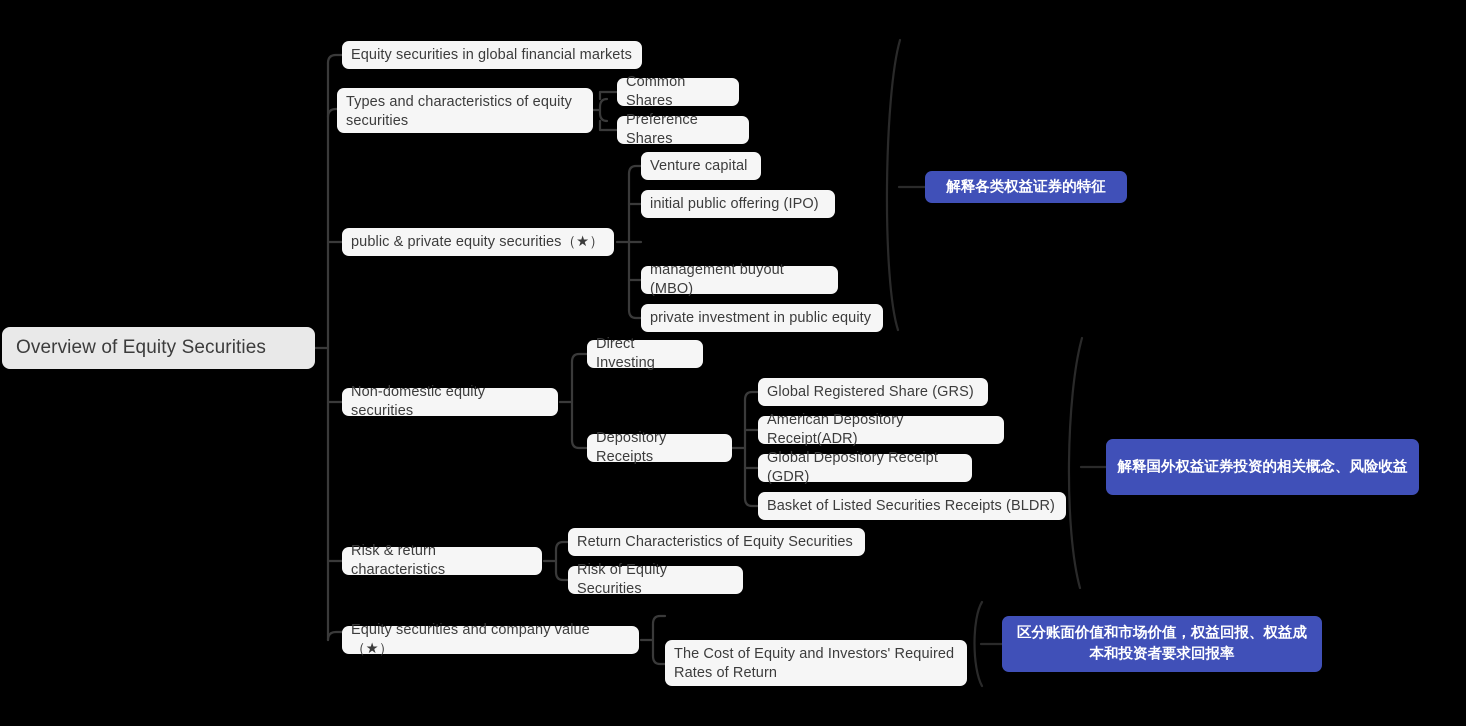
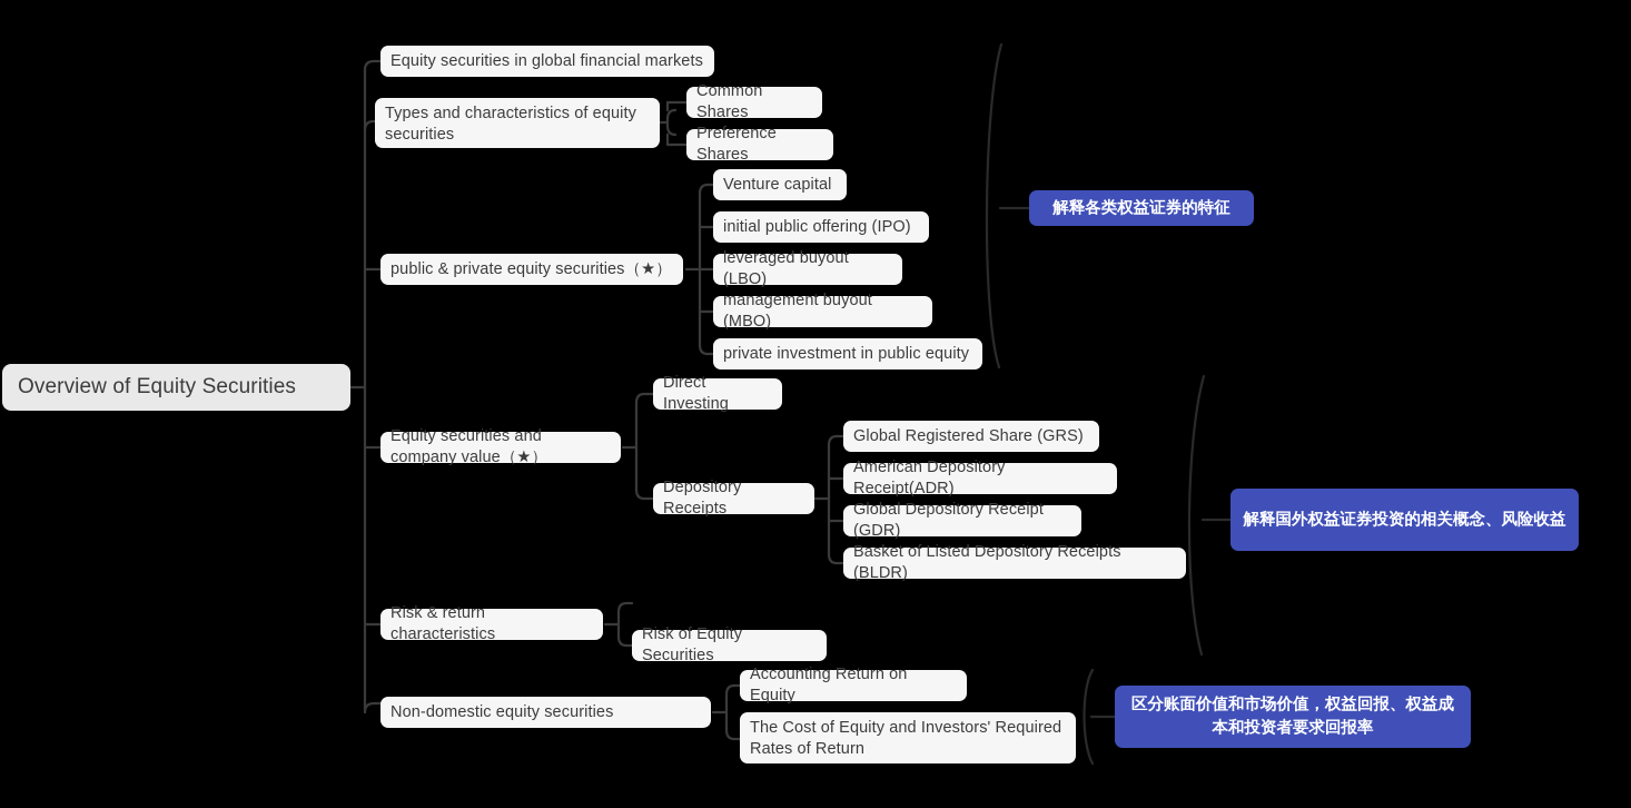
  Overview of Equity Securities
  Equity securities in global financial markets
  Types and characteristics of equity securities
  public & private equity securities（★）
- Non-domestic equity securities
+ Equity securities and company value（★）
  Risk & return characteristics
- Equity securities and company value（★）
+ Non-domestic equity securities
  Common Shares
  Preference Shares
  Venture capital
  initial public offering (IPO)
+ leveraged buyout (LBO)
  management buyout (MBO)
  private investment in public equity
  Direct Investing
  Depository Receipts
  Global Registered Share (GRS)
  American Depository Receipt(ADR)
  Global Depository Receipt (GDR)
- Basket of Listed Securities Receipts (BLDR)
+ Basket of Listed Depository Receipts (BLDR)
- Return Characteristics of Equity Securities
  Risk of Equity Securities
+ Accounting Return on Equity
  The Cost of Equity and Investors' Required Rates of Return
  解释各类权益证券的特征
  解释国外权益证券投资的相关概念、风险收益
  区分账面价值和市场价值，权益回报、权益成本和投资者要求回报率
